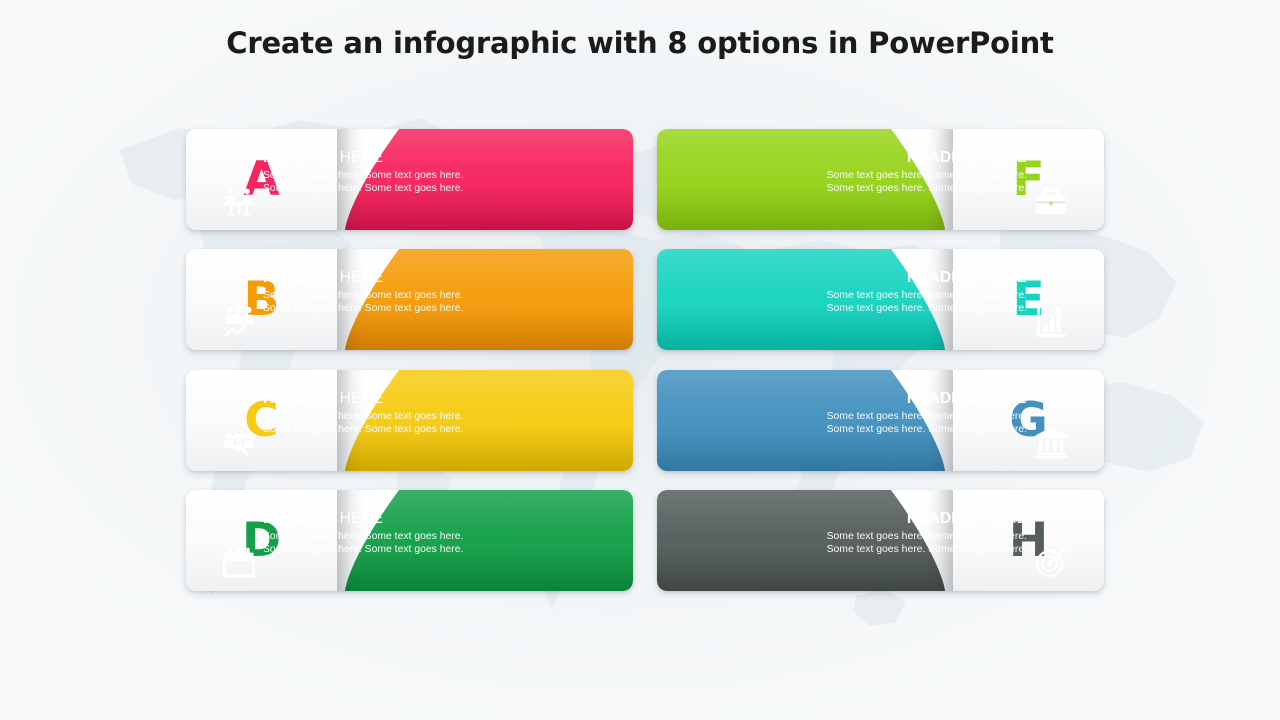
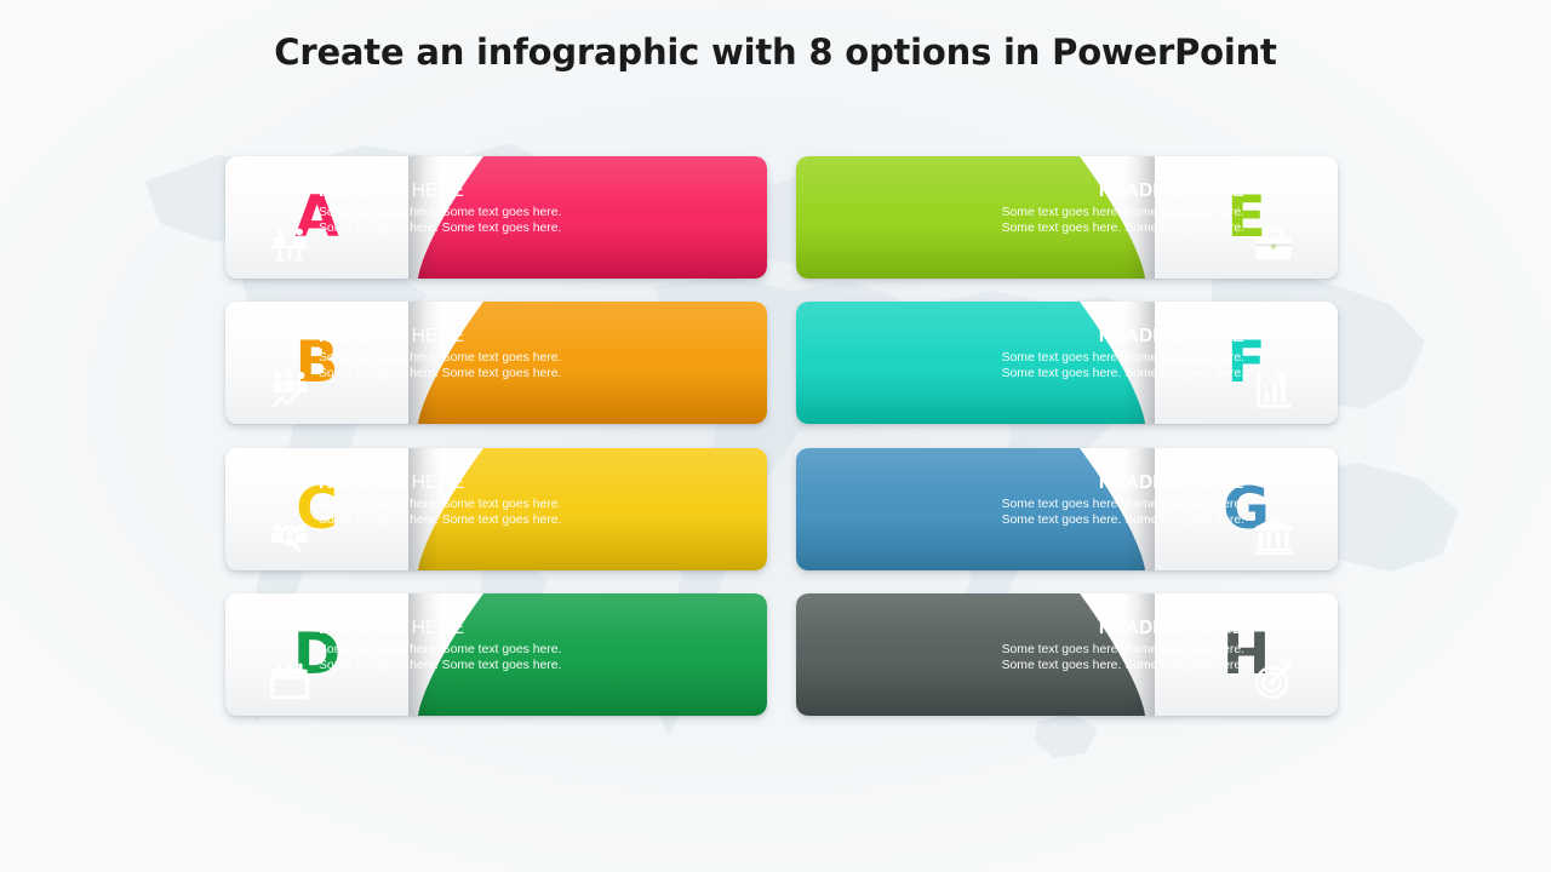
  Create an infographic with 8 options in PowerPoint
  A
  HEADING HERE
  Some text goes here. Some text goes here. Some text goes here. Some text goes here.
  B
  HEADING HERE
  Some text goes here. Some text goes here. Some text goes here. Some text goes here.
  C
  HEADING HERE
  Some text goes here. Some text goes here. Some text goes here. Some text goes here.
  D
  HEADING HERE
  Some text goes here. Some text goes here. Some text goes here. Some text goes here.
- F
+ E
  HEADING HERE
  Some text goes here. Some text goes here. Some text goes here. Some text goes here.
- E
+ F
  HEADING HERE
  Some text goes here. Some text goes here. Some text goes here. Some text goes here.
  G
  HEADING HERE
  Some text goes here. Some text goes here. Some text goes here. Some text goes here.
  H
  HEADING HERE
  Some text goes here. Some text goes here. Some text goes here. Some text goes here.
